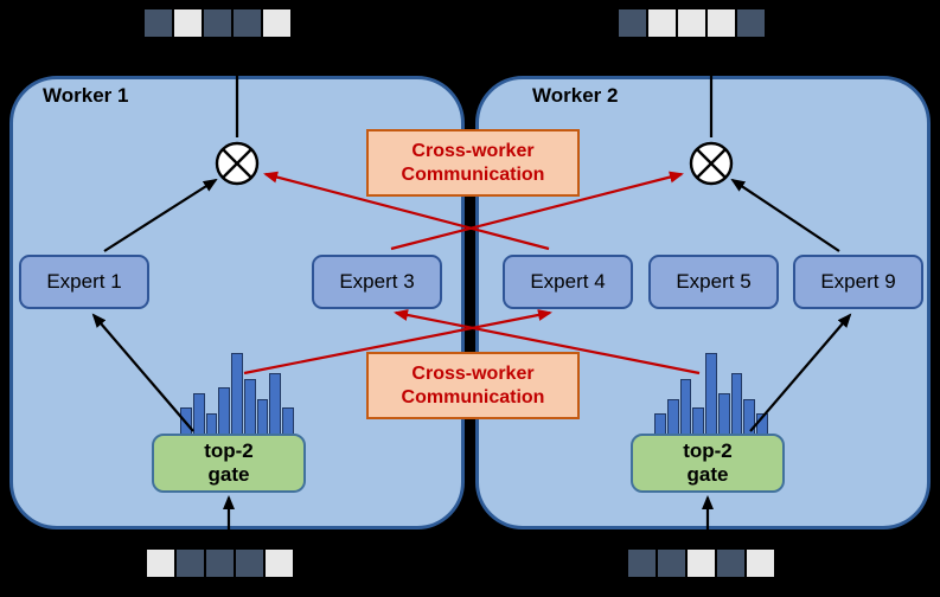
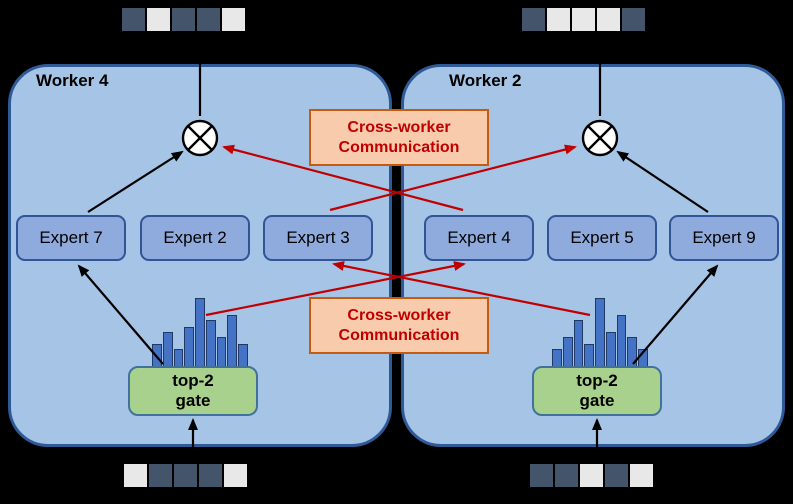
- Worker 1
+ Worker 4
  Worker 2
- Expert 1
+ Expert 7
+ Expert 2
  Expert 3
  Expert 4
  Expert 5
  Expert 9
  top-2
  gate
  top-2
  gate
  Cross-worker
  Communication
  Cross-worker
  Communication
